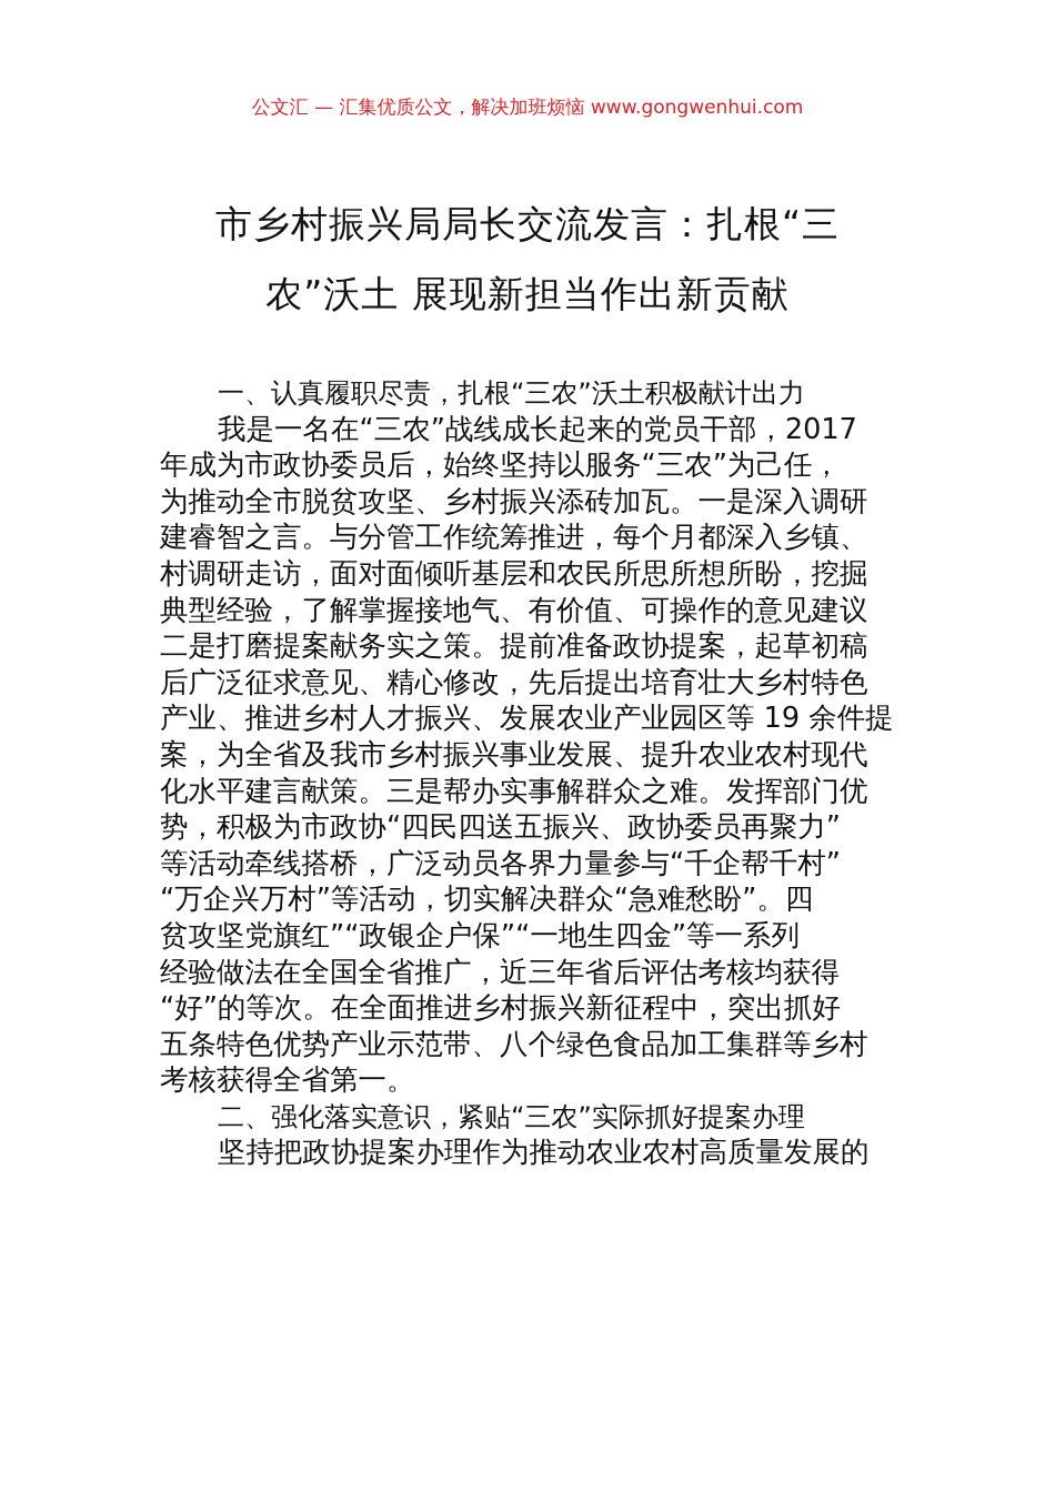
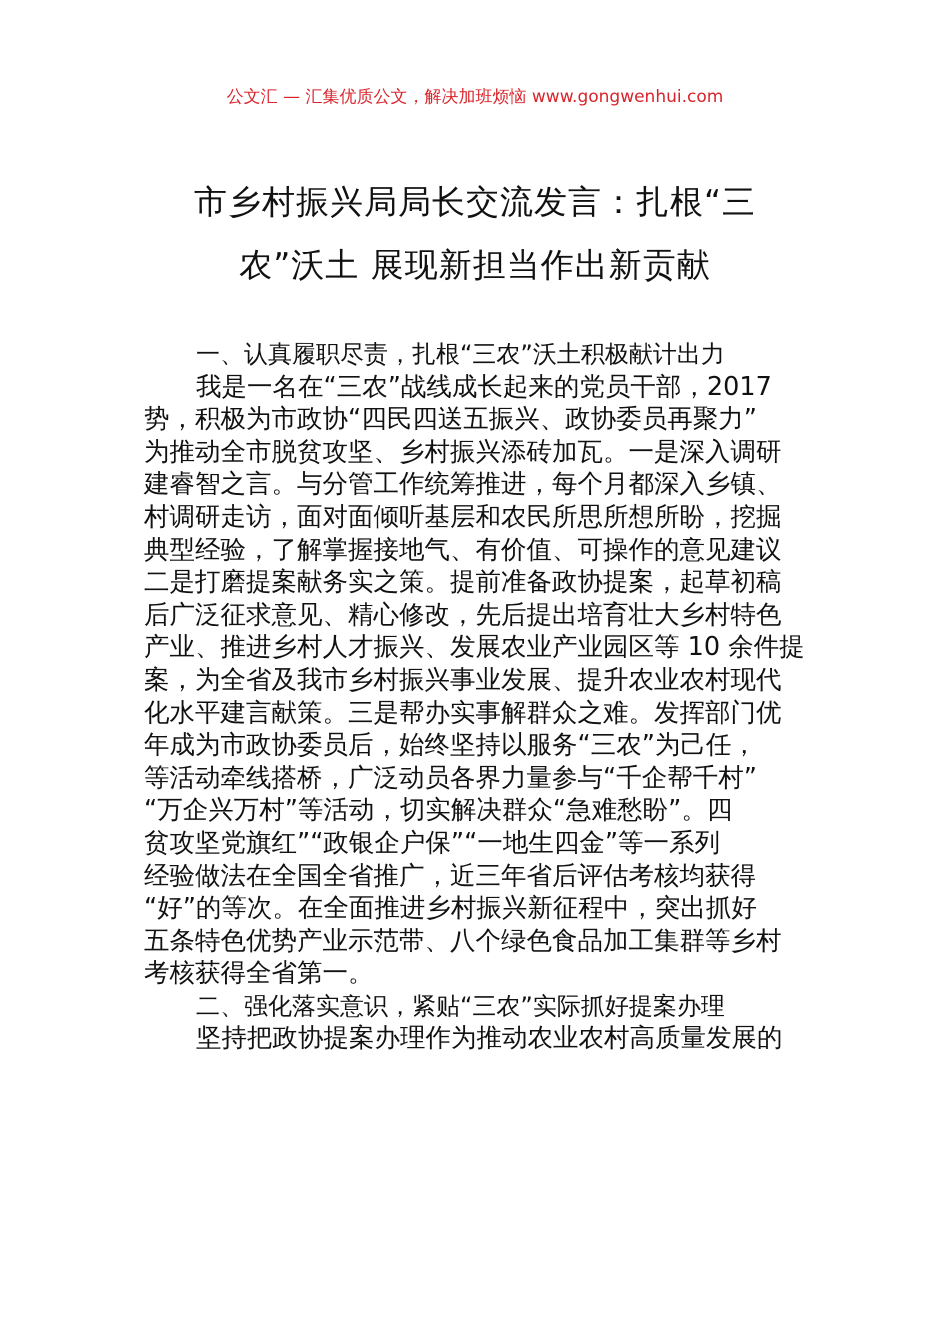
  公文汇 — 汇集优质公文，解决加班烦恼 www.gongwenhui.com
  市乡村振兴局局长交流发言：扎根“三
  农”沃土 展现新担当作出新贡献
  一、认真履职尽责，扎根“三农”沃土积极献计出力
  我是一名在“三农”战线成长起来的党员干部，2017
- 年成为市政协委员后，始终坚持以服务“三农”为己任，
+ 势，积极为市政协“四民四送五振兴、政协委员再聚力”
  为推动全市脱贫攻坚、乡村振兴添砖加瓦。一是深入调研
  建睿智之言。与分管工作统筹推进，每个月都深入乡镇、
  村调研走访，面对面倾听基层和农民所思所想所盼，挖掘
  典型经验，了解掌握接地气、有价值、可操作的意见建议
  二是打磨提案献务实之策。提前准备政协提案，起草初稿
  后广泛征求意见、精心修改，先后提出培育壮大乡村特色
- 产业、推进乡村人才振兴、发展农业产业园区等 19 余件提
+ 产业、推进乡村人才振兴、发展农业产业园区等 10 余件提
  案，为全省及我市乡村振兴事业发展、提升农业农村现代
  化水平建言献策。三是帮办实事解群众之难。发挥部门优
- 势，积极为市政协“四民四送五振兴、政协委员再聚力”
+ 年成为市政协委员后，始终坚持以服务“三农”为己任，
  等活动牵线搭桥，广泛动员各界力量参与“千企帮千村”
  “万企兴万村”等活动，切实解决群众“急难愁盼”。四
  贫攻坚党旗红”“政银企户保”“一地生四金”等一系列
  经验做法在全国全省推广，近三年省后评估考核均获得
  “好”的等次。在全面推进乡村振兴新征程中，突出抓好
  五条特色优势产业示范带、八个绿色食品加工集群等乡村
  考核获得全省第一。
  二、强化落实意识，紧贴“三农”实际抓好提案办理
  坚持把政协提案办理作为推动农业农村高质量发展的
